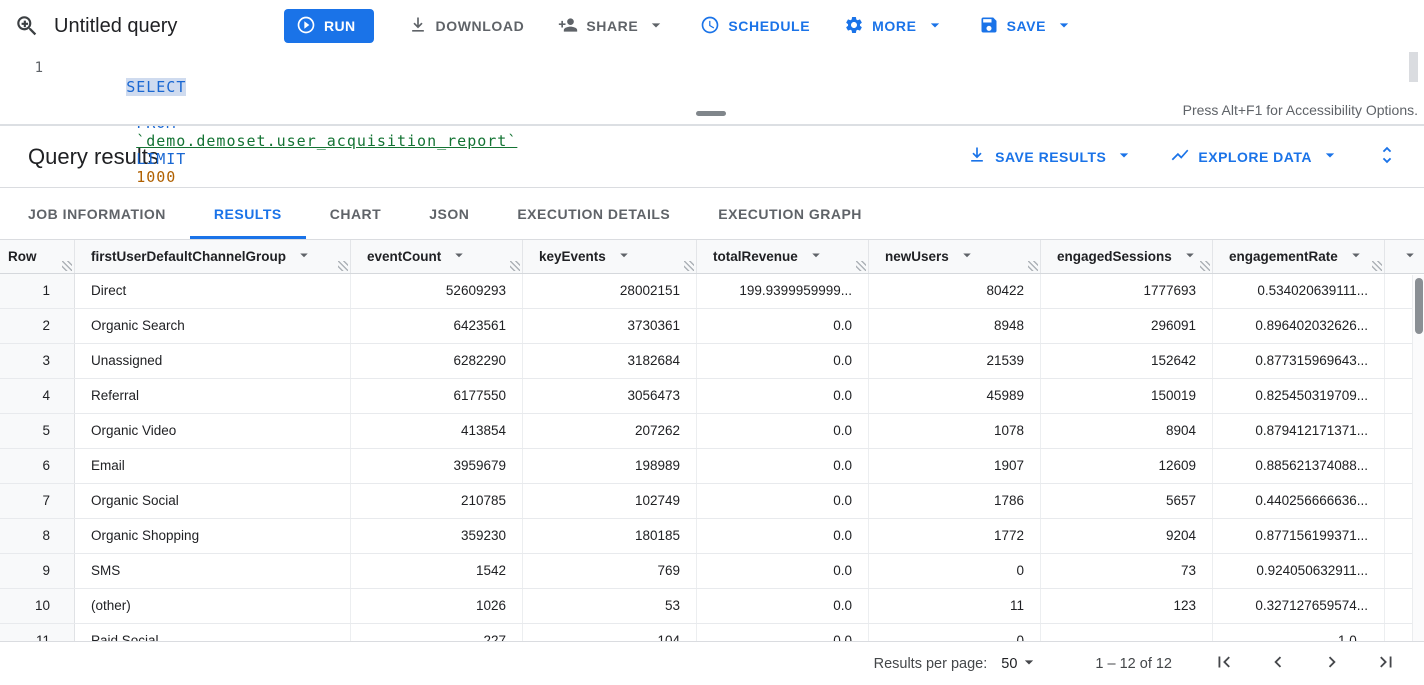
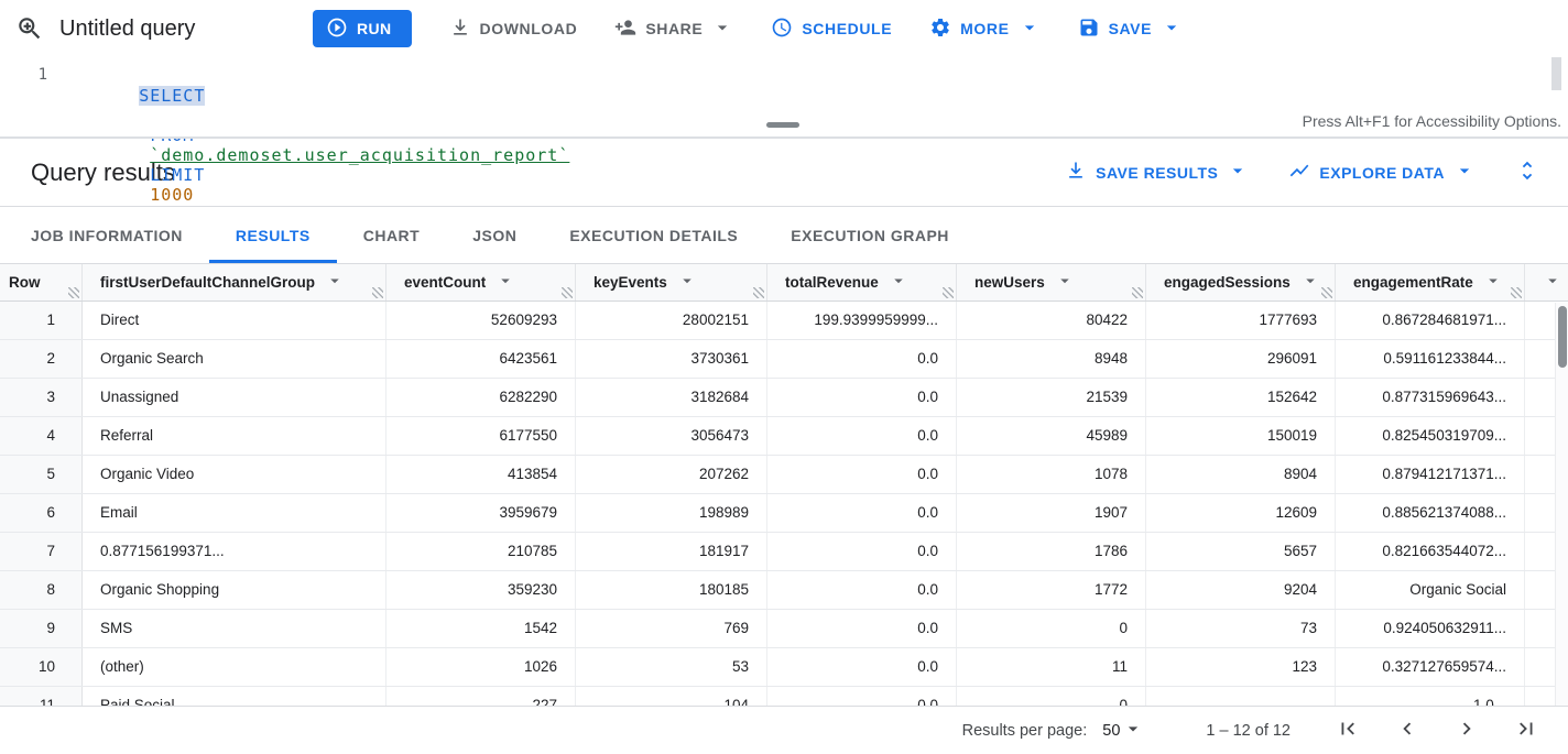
  Untitled query
  RUN
  DOWNLOAD
  SHARE
  SCHEDULE
  MORE
  SAVE
  1
  SELECT `demo.demoset.user_acquisition_report` LIMIT 1000
  Press Alt+F1 for Accessibility Options.
  Query results
  SAVE RESULTS
  EXPLORE DATA
  JOB INFORMATION
  RESULTS
  CHART
  JSON
  EXECUTION DETAILS
  EXECUTION GRAPH
  Row
  firstUserDefaultChannelGroup
  eventCount
  keyEvents
  totalRevenue
  newUsers
  engagedSessions
  engagementRate
  1
  Direct
  52609293
  28002151
  199.9399959999...
  80422
  1777693
- 0.534020639111...
+ 0.867284681971...
  2
  Organic Search
  6423561
  3730361
  0.0
  8948
  296091
- 0.896402032626...
+ 0.591161233844...
  3
  Unassigned
  6282290
  3182684
  0.0
  21539
  152642
  0.877315969643...
  4
  Referral
  6177550
  3056473
  0.0
  45989
  150019
  0.825450319709...
  5
  Organic Video
  413854
  207262
  0.0
  1078
  8904
  0.879412171371...
  6
  Email
  3959679
  198989
  0.0
  1907
  12609
  0.885621374088...
  7
- Organic Social
+ 0.877156199371...
  210785
- 102749
+ 181917
  0.0
  1786
  5657
- 0.440256666636...
+ 0.821663544072...
  8
  Organic Shopping
  359230
  180185
  0.0
  1772
  9204
- 0.877156199371...
+ Organic Social
  9
  SMS
  1542
  769
  0.0
  0
  73
  0.924050632911...
  10
  (other)
  1026
  53
  0.0
  11
  123
  0.327127659574...
  Results per page:
  50
  1 – 12 of 12
